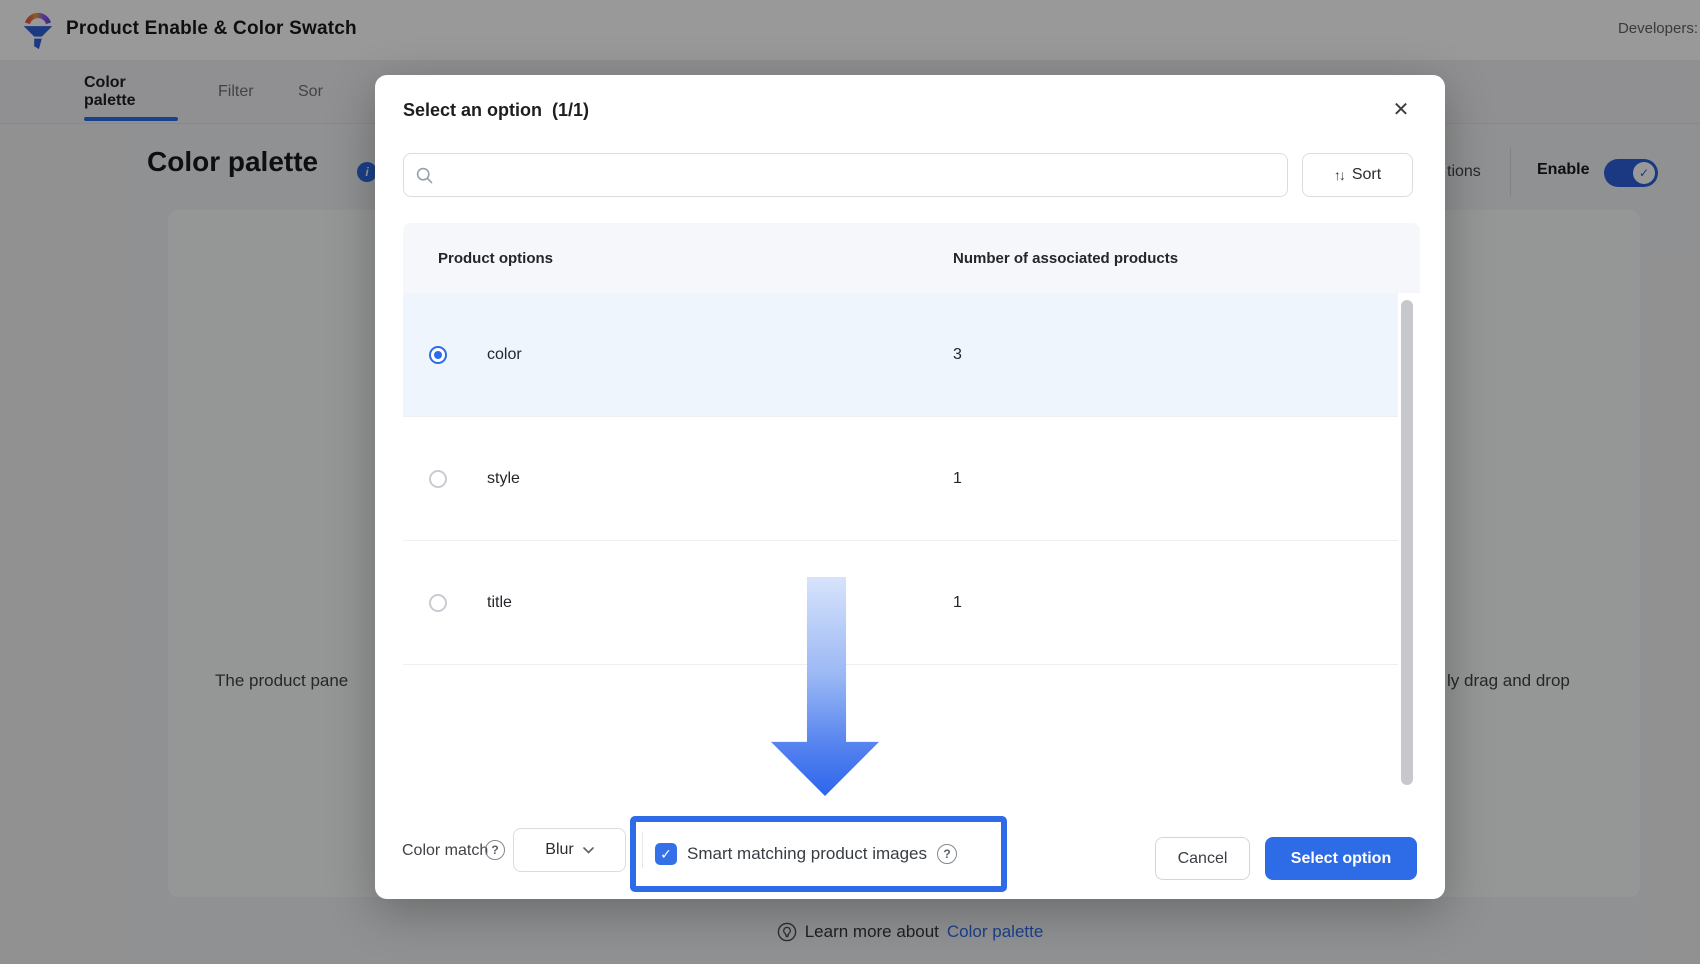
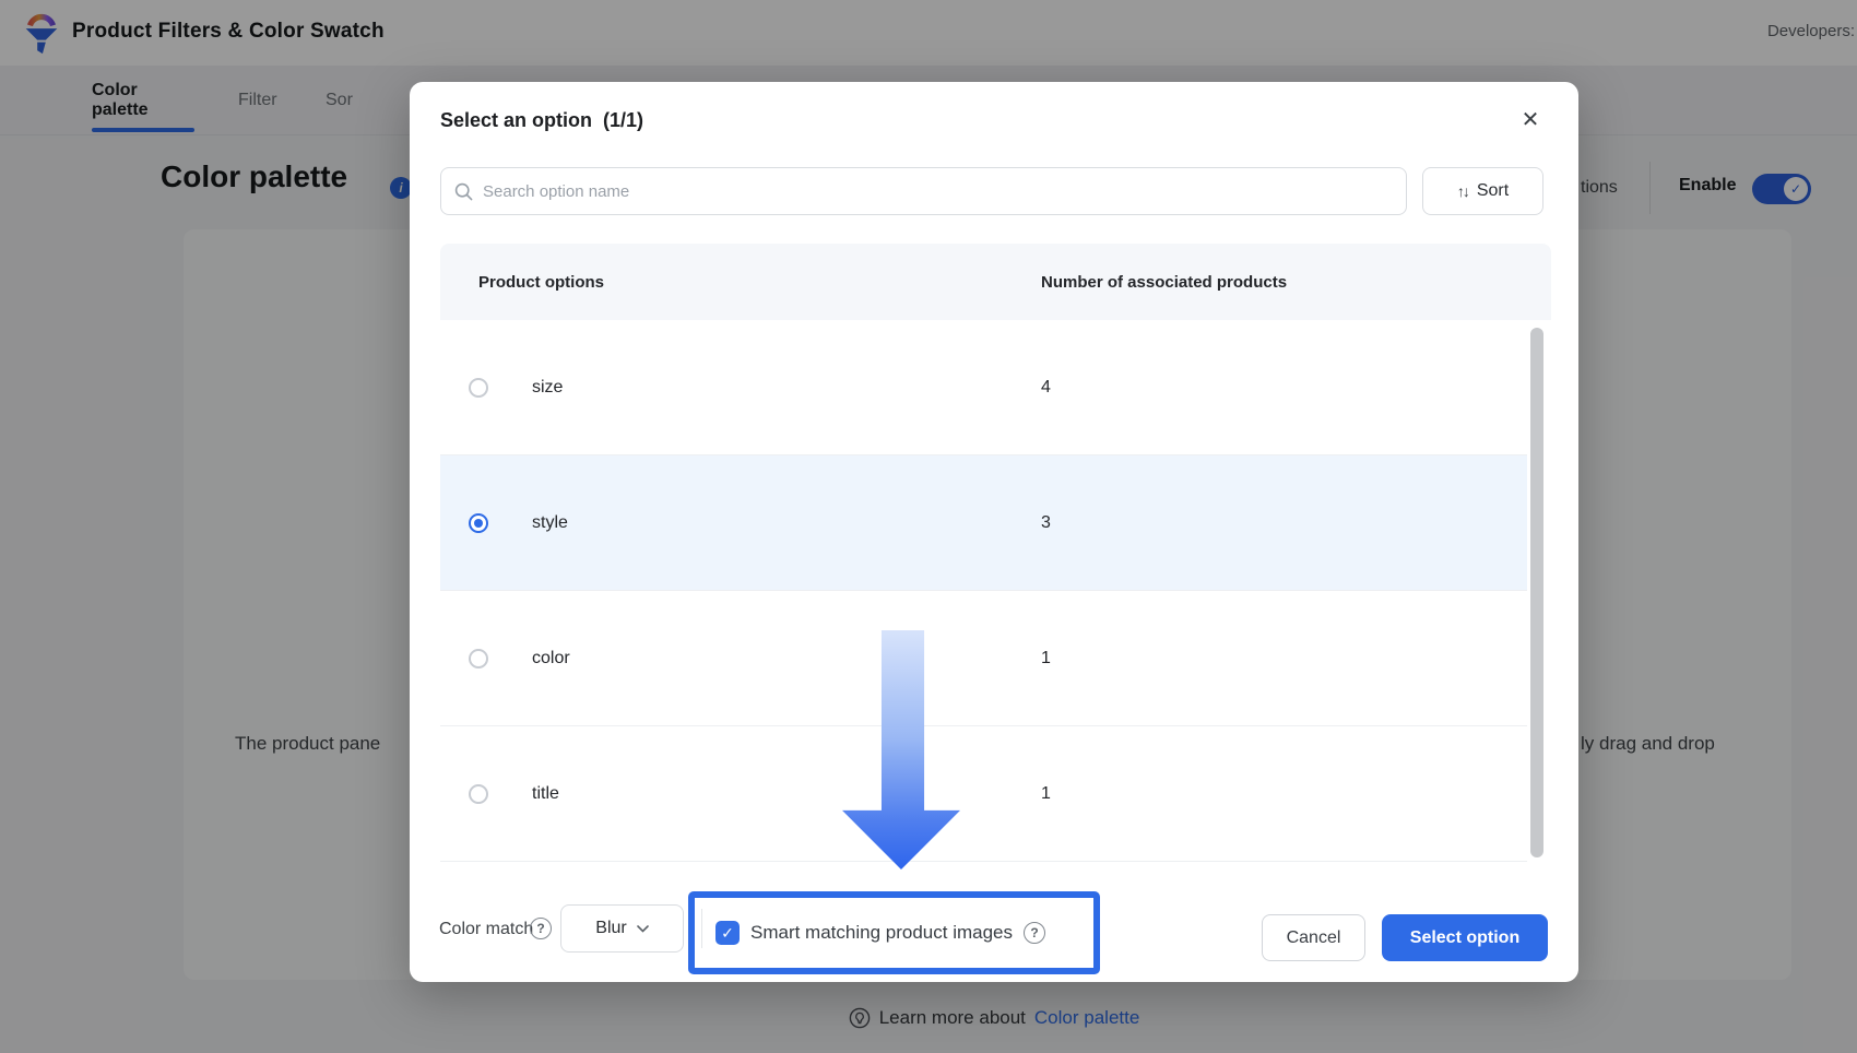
- Product Enable & Color Swatch
+ Product Filters & Color Swatch
  Developers:
  Color palette
  Filter
  Sor
  Color palette
  i
  tions
  Enable
  ✓
  The product pane
  ly drag and drop
  Learn more about
  Color palette
  Select an option (1/1)
  ✕
+ Search option name
  ↑↓
  Sort
  Product options
  Number of associated products
+ size
+ 4
- color
+ style
  3
- style
+ color
  1
  title
  1
  Color match
  ?
  Blur
  ✓
  Smart matching product images
  ?
  Cancel
  Select option
